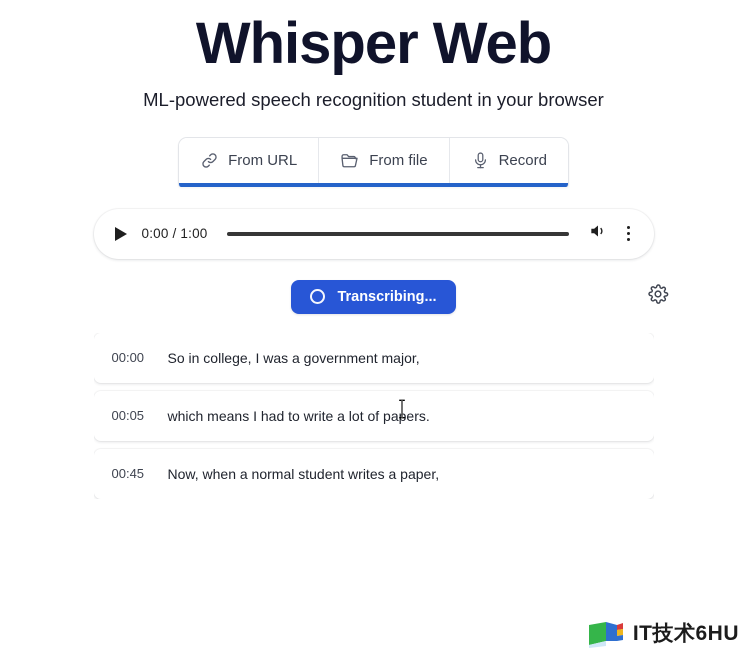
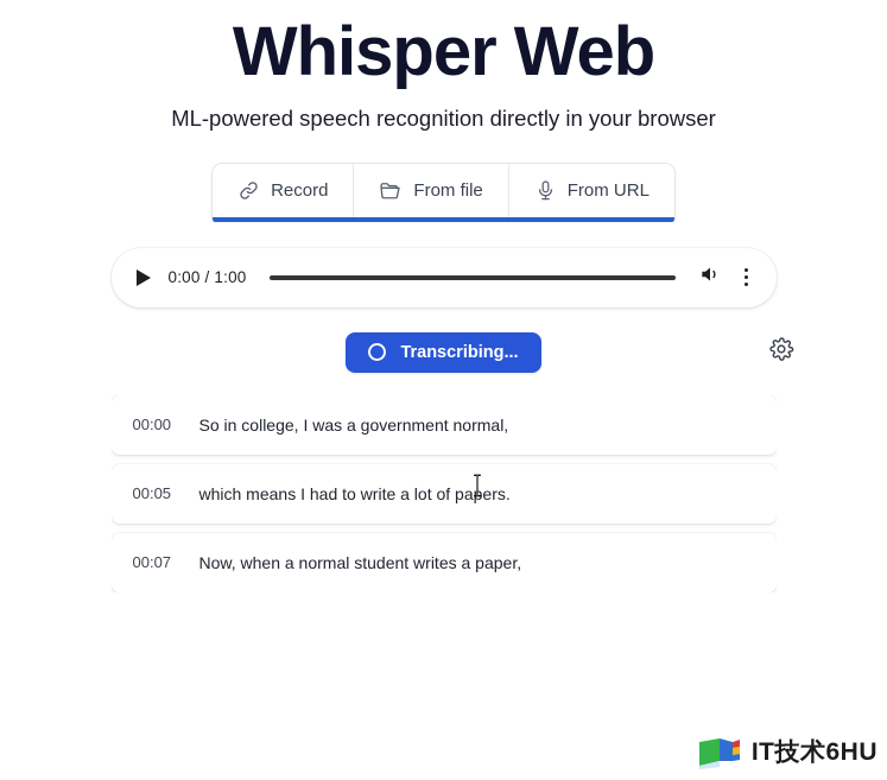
  Whisper Web
- ML-powered speech recognition student in your browser
+ ML-powered speech recognition directly in your browser
- From URL
+ Record
  From file
- Record
+ From URL
  0:00 / 1:00
  Transcribing...
  00:00
- So in college, I was a government major,
+ So in college, I was a government normal,
  00:05
  which means I had to write a lot of paers.
- 00:45
+ 00:07
  Now, when a normal student writes a paper,
  IT技术6HU
